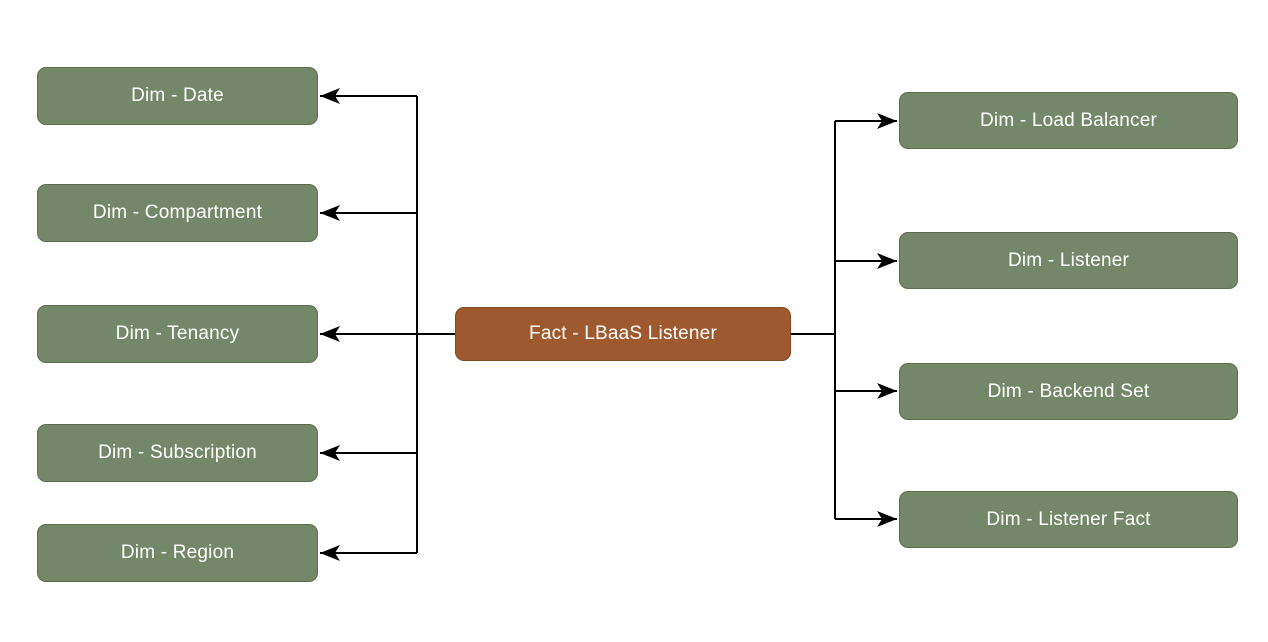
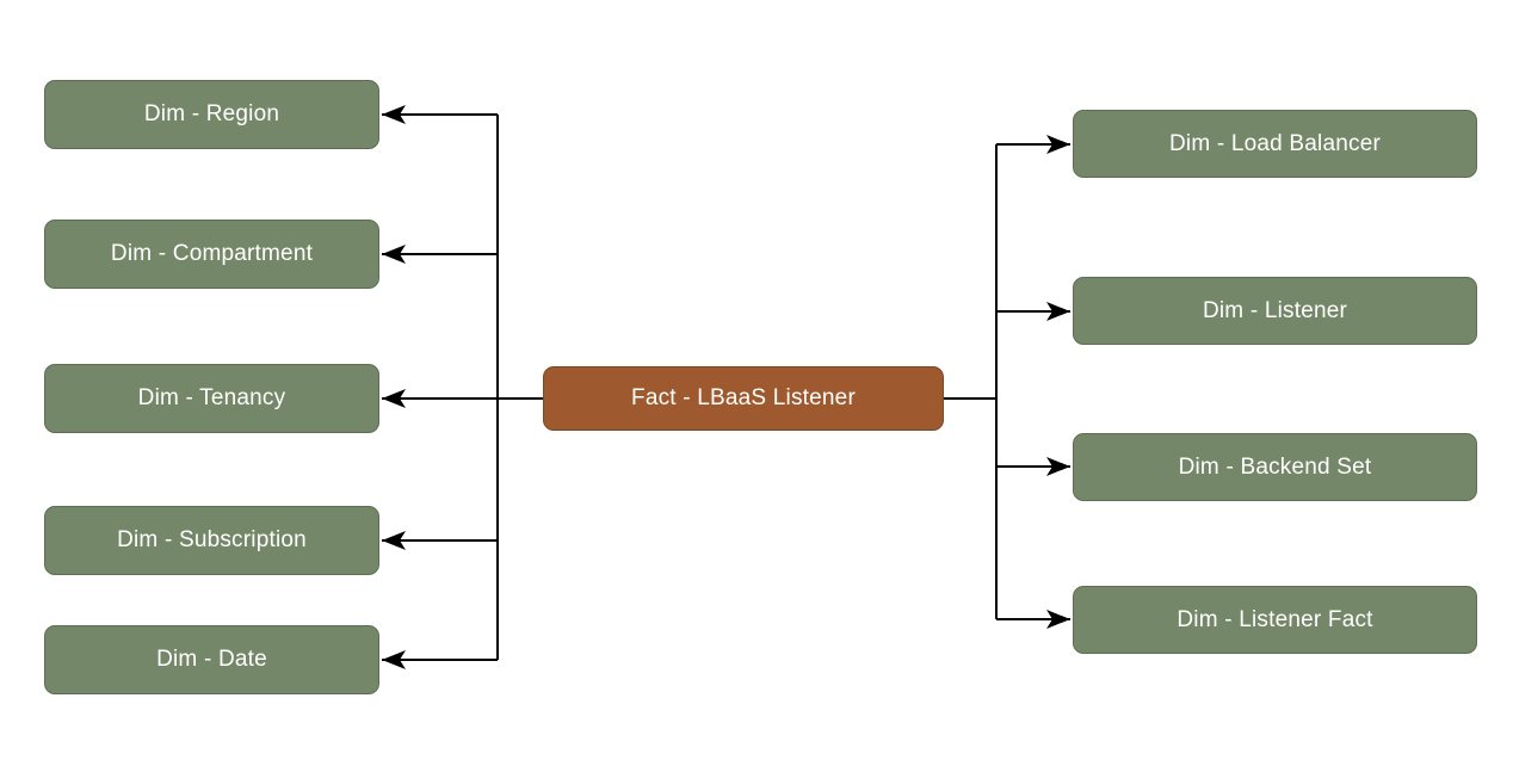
- Dim - Date
+ Dim - Region
  Dim - Compartment
  Dim - Tenancy
  Dim - Subscription
- Dim - Region
+ Dim - Date
  Fact - LBaaS Listener
  Dim - Load Balancer
  Dim - Listener
  Dim - Backend Set
  Dim - Listener Fact
